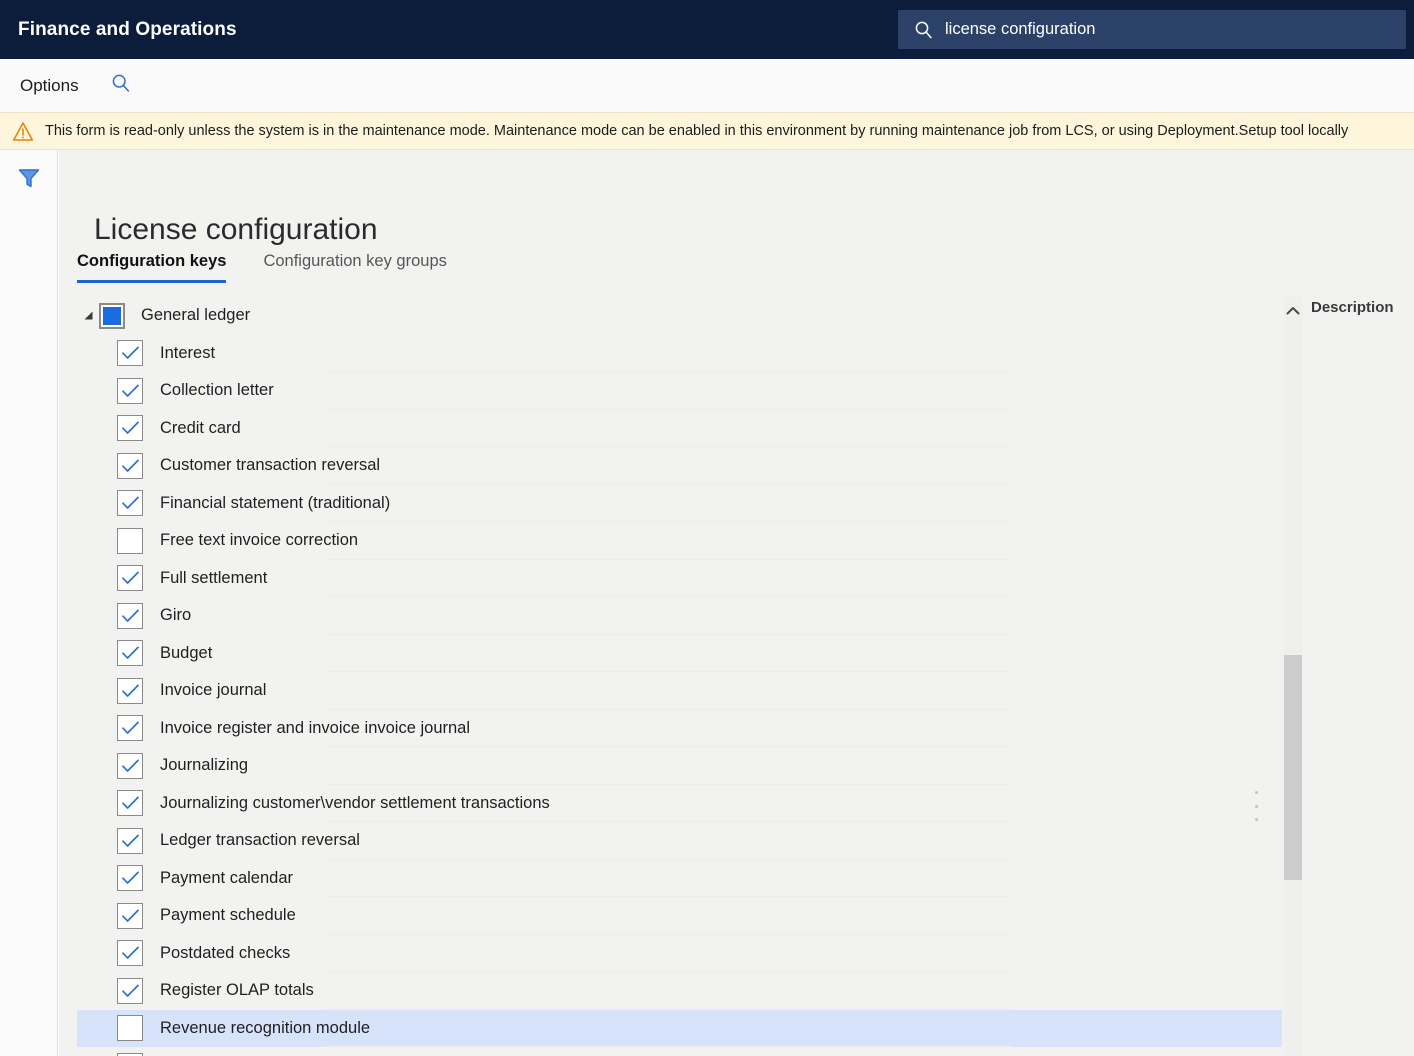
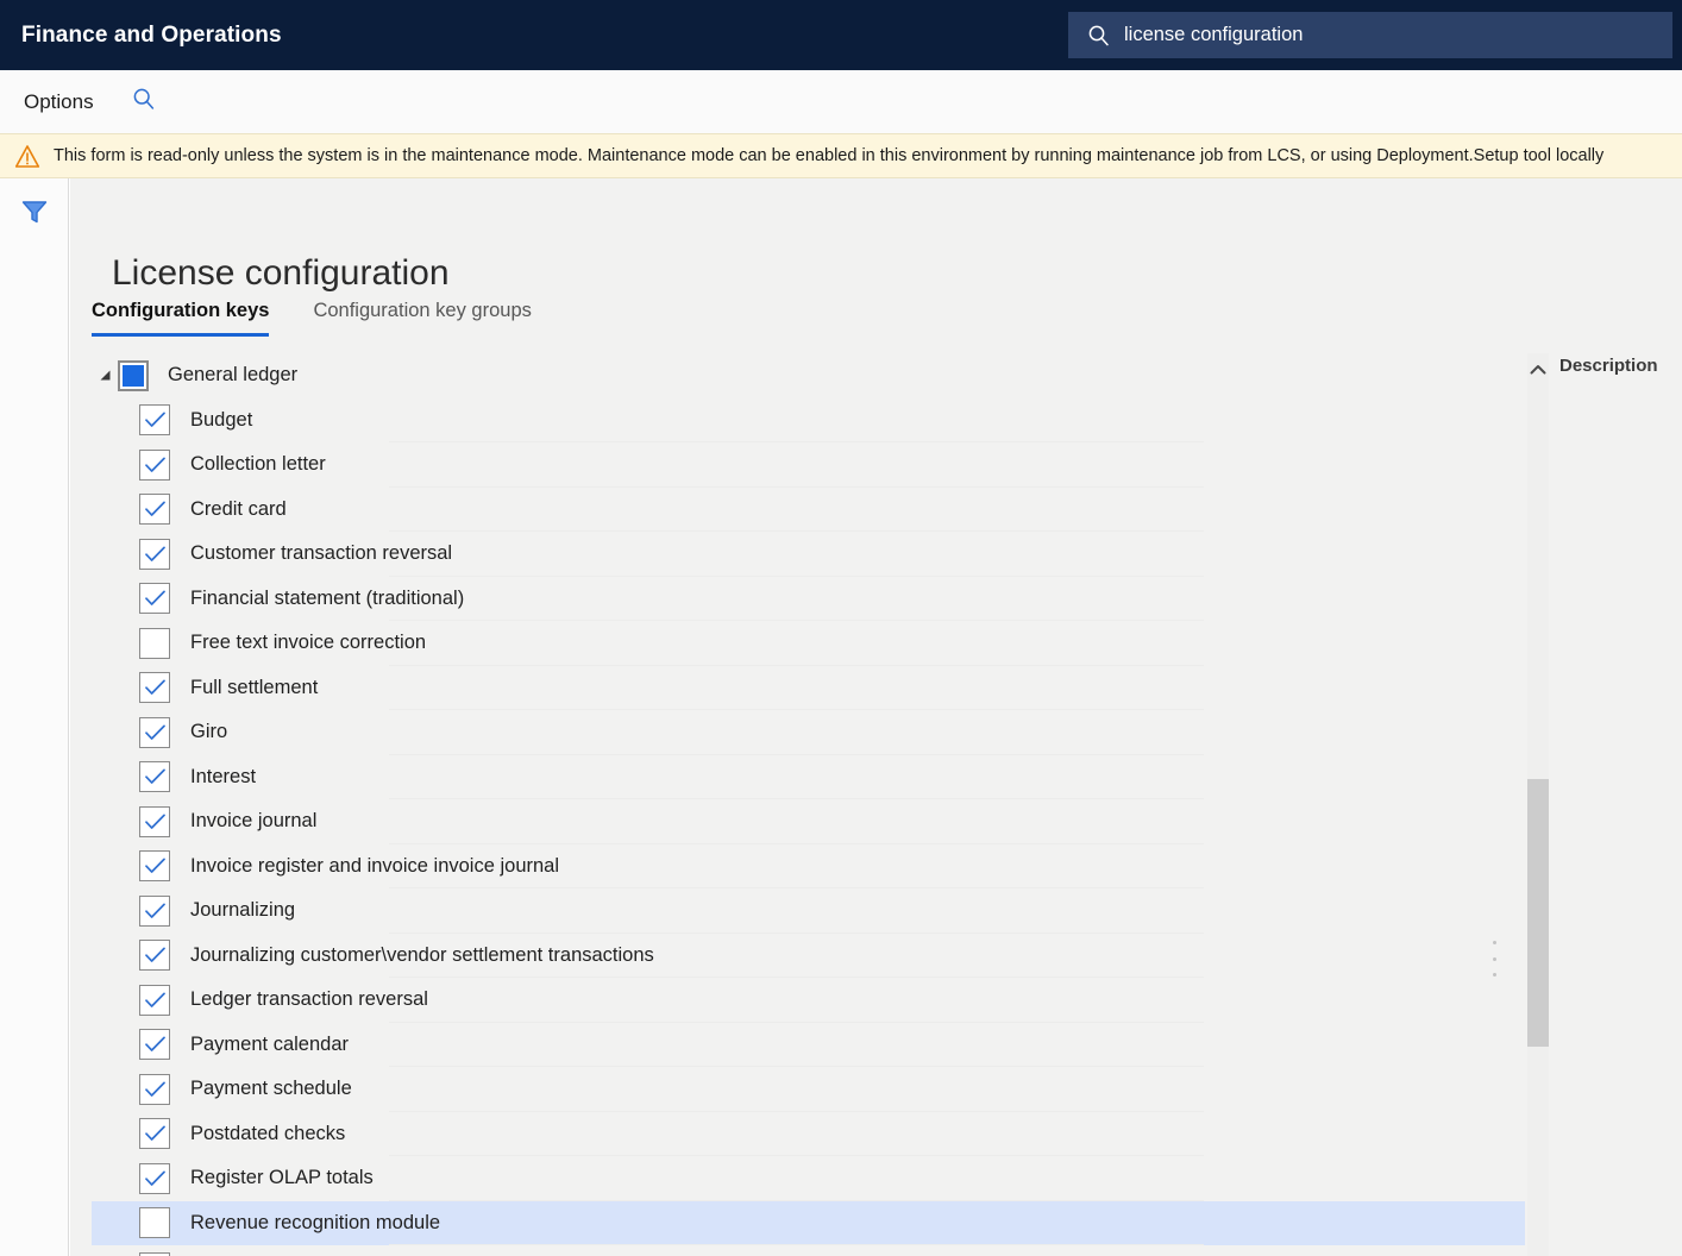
  Finance and Operations
  license configuration
  Options
  This form is read-only unless the system is in the maintenance mode. Maintenance mode can be enabled in this environment by running maintenance job from LCS, or using Deployment.Setup tool locally
  License configuration
  Configuration keys
  Configuration key groups
  General ledger
- Interest
+ Budget
  Collection letter
  Credit card
  Customer transaction reversal
  Financial statement (traditional)
  Free text invoice correction
  Full settlement
  Giro
- Budget
+ Interest
  Invoice journal
  Invoice register and invoice invoice journal
  Journalizing
  Journalizing customer\vendor settlement transactions
  Ledger transaction reversal
  Payment calendar
  Payment schedule
  Postdated checks
  Register OLAP totals
  Revenue recognition module
  Description
